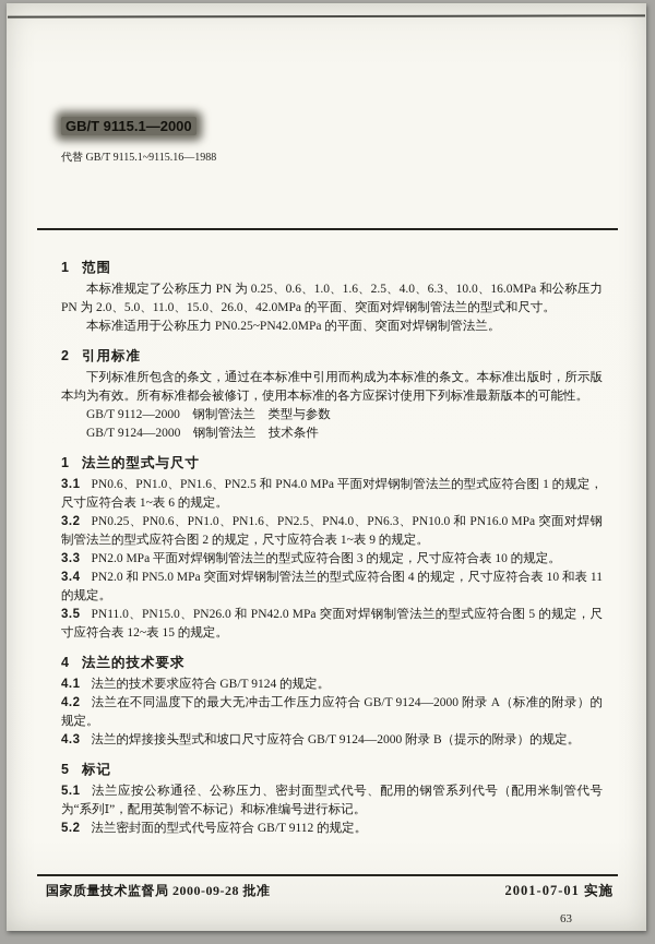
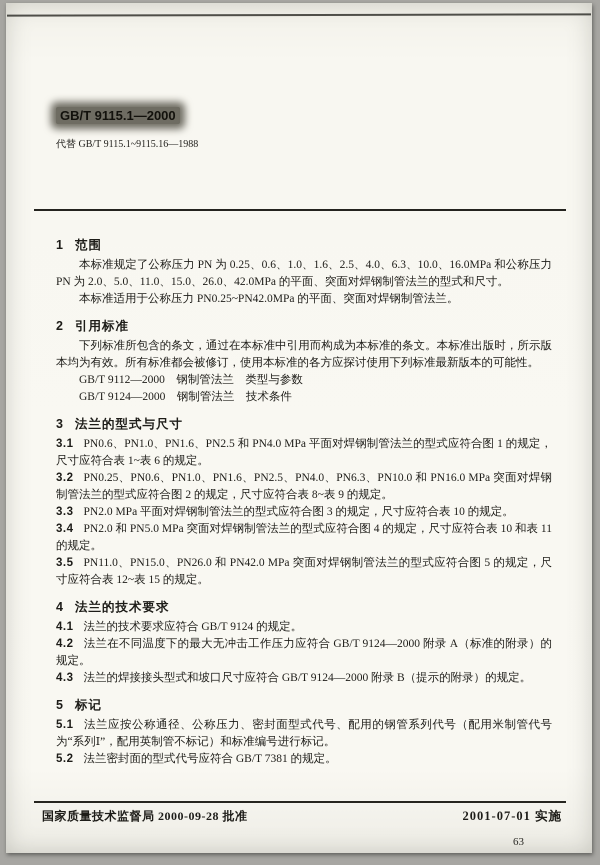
  GB/T 9115.1—2000
  代替 GB/T 9115.1~9115.16—1988
  1 范围
  本标准规定了公称压力 PN 为 0.25、0.6、1.0、1.6、2.5、4.0、6.3、10.0、16.0MPa 和公称压力 PN 为 2.0、5.0、11.0、15.0、26.0、42.0MPa 的平面、突面对焊钢制管法兰的型式和尺寸。
  本标准适用于公称压力 PN0.25~PN42.0MPa 的平面、突面对焊钢制管法兰。
  2 引用标准
  下列标准所包含的条文，通过在本标准中引用而构成为本标准的条文。本标准出版时，所示版本均为有效。所有标准都会被修订，使用本标准的各方应探讨使用下列标准最新版本的可能性。
  GB/T 9112—2000 钢制管法兰 类型与参数
  GB/T 9124—2000 钢制管法兰 技术条件
- 1 法兰的型式与尺寸
+ 3 法兰的型式与尺寸
  3.1 PN0.6、PN1.0、PN1.6、PN2.5 和 PN4.0 MPa 平面对焊钢制管法兰的型式应符合图 1 的规定，尺寸应符合表 1~表 6 的规定。
- 3.2 PN0.25、PN0.6、PN1.0、PN1.6、PN2.5、PN4.0、PN6.3、PN10.0 和 PN16.0 MPa 突面对焊钢制管法兰的型式应符合图 2 的规定，尺寸应符合表 1~表 9 的规定。
+ 3.2 PN0.25、PN0.6、PN1.0、PN1.6、PN2.5、PN4.0、PN6.3、PN10.0 和 PN16.0 MPa 突面对焊钢制管法兰的型式应符合图 2 的规定，尺寸应符合表 8~表 9 的规定。
  3.3 PN2.0 MPa 平面对焊钢制管法兰的型式应符合图 3 的规定，尺寸应符合表 10 的规定。
  3.4 PN2.0 和 PN5.0 MPa 突面对焊钢制管法兰的型式应符合图 4 的规定，尺寸应符合表 10 和表 11 的规定。
  3.5 PN11.0、PN15.0、PN26.0 和 PN42.0 MPa 突面对焊钢制管法兰的型式应符合图 5 的规定，尺寸应符合表 12~表 15 的规定。
  4 法兰的技术要求
  4.1 法兰的技术要求应符合 GB/T 9124 的规定。
  4.2 法兰在不同温度下的最大无冲击工作压力应符合 GB/T 9124—2000 附录 A（标准的附录）的规定。
  4.3 法兰的焊接接头型式和坡口尺寸应符合 GB/T 9124—2000 附录 B（提示的附录）的规定。
  5 标记
  5.1 法兰应按公称通径、公称压力、密封面型式代号、配用的钢管系列代号（配用米制管代号为“系列Ⅰ”，配用英制管不标记）和标准编号进行标记。
- 5.2 法兰密封面的型式代号应符合 GB/T 9112 的规定。
+ 5.2 法兰密封面的型式代号应符合 GB/T 7381 的规定。
  国家质量技术监督局 2000-09-28 批准
  2001-07-01 实施
  63
